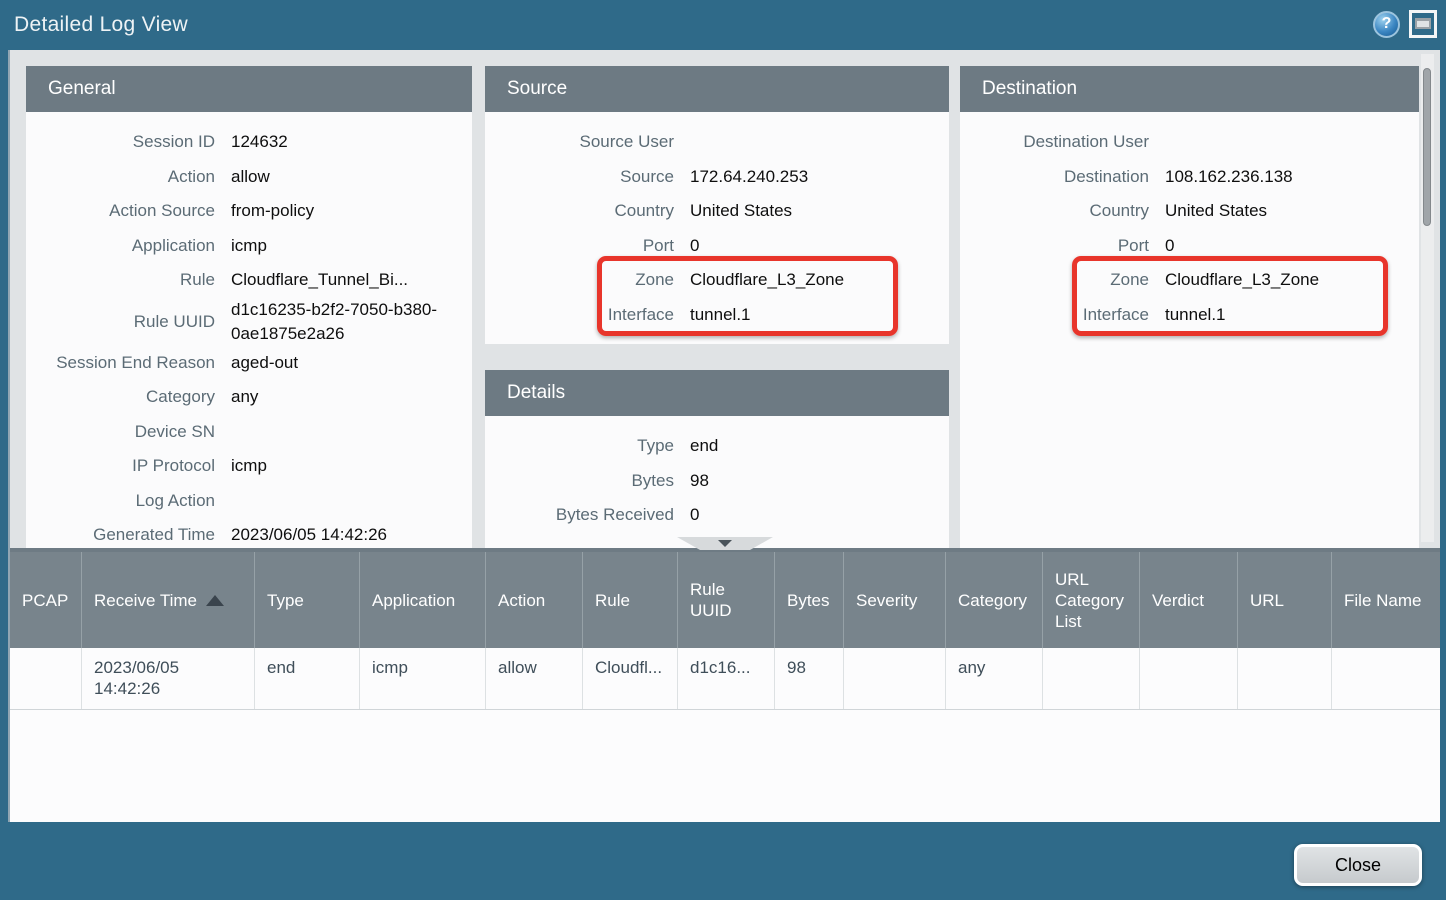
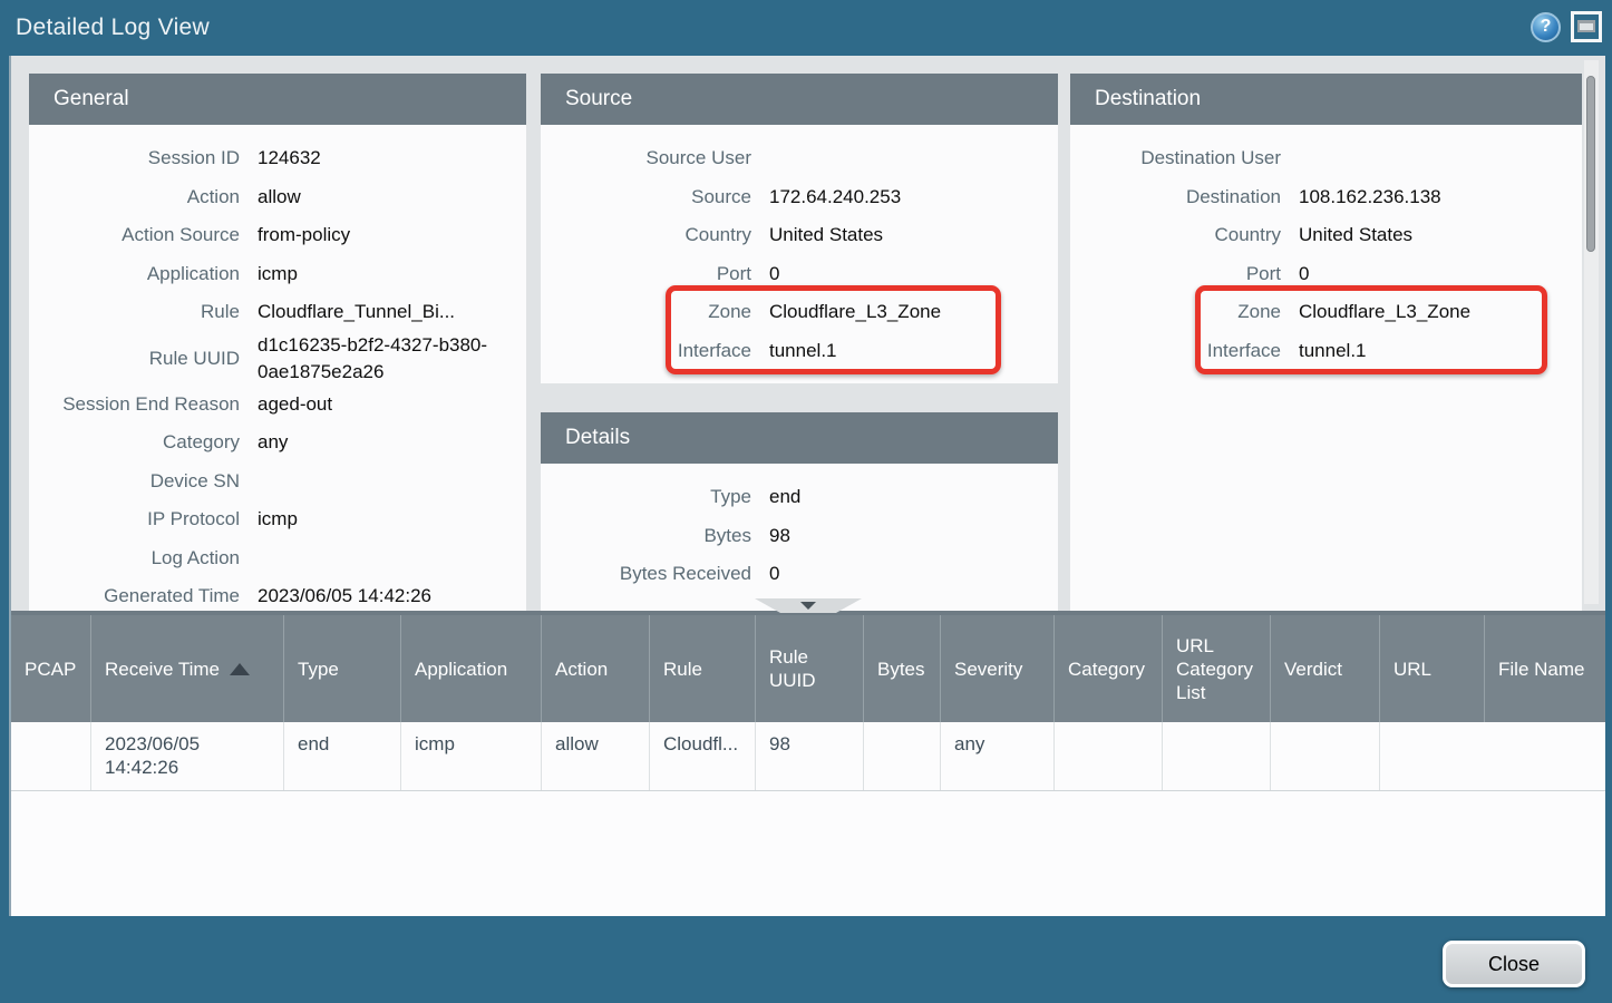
  Detailed Log View
  ?
  General
  Session ID
  124632
  Action
  allow
  Action Source
  from-policy
  Application
  icmp
  Rule
  Cloudflare_Tunnel_Bi...
  Rule UUID
- d1c16235-b2f2-7050-b380-0ae1875e2a26
+ d1c16235-b2f2-4327-b380-0ae1875e2a26
  Session End Reason
  aged-out
  Category
  any
  Device SN
  IP Protocol
  icmp
  Log Action
  Generated Time
  2023/06/05 14:42:26
  Source
  Source User
  Source
  172.64.240.253
  Country
  United States
  Port
  0
  Zone
  Cloudflare_L3_Zone
  Interface
  tunnel.1
  Details
  Type
  end
  Bytes
  98
  Bytes Received
  0
  Destination
  Destination User
  Destination
  108.162.236.138
  Country
  United States
  Port
  0
  Zone
  Cloudflare_L3_Zone
  Interface
  tunnel.1
  PCAP
  Receive Time
  Type
  Application
  Action
  Rule
  Rule UUID
  Bytes
  Severity
  Category
  URL Category List
  Verdict
  URL
  File Name
  2023/06/05 14:42:26
  end
  icmp
  allow
  Cloudfl...
- d1c16...
  98
  any
  Close
